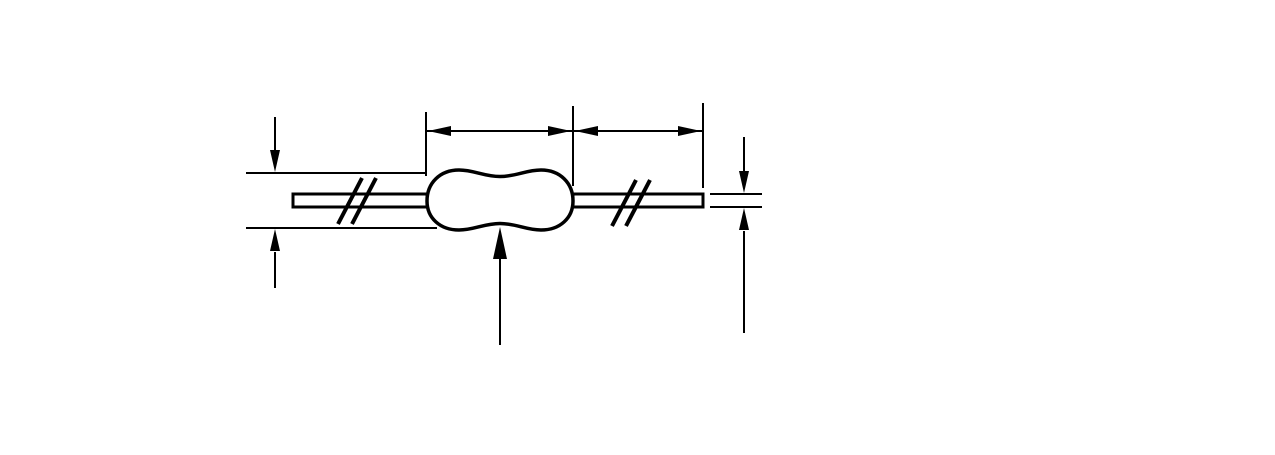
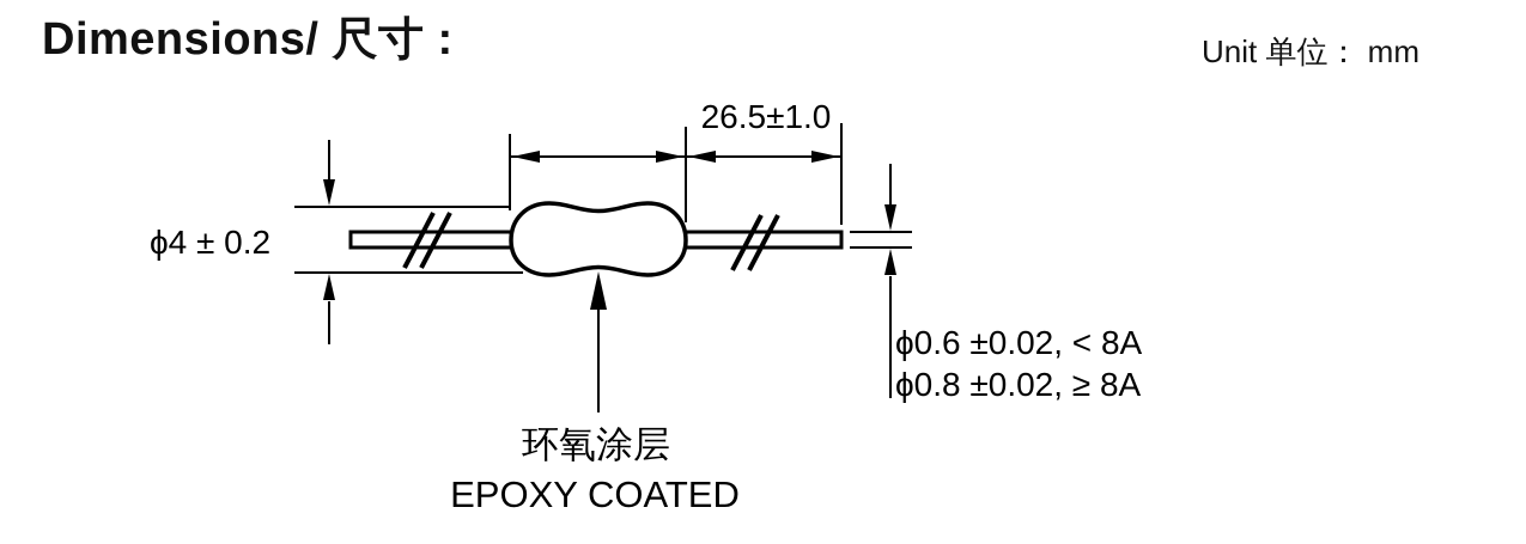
+ Dimensions/ 尺寸 :
+ Unit 单位： mm
+ ϕ4 ± 0.2
+ 26.5±1.0
+ ϕ0.6 ±0.02, < 8A
+ ϕ0.8 ±0.02, ≥ 8A
+ 环氧涂层
+ EPOXY COATED
